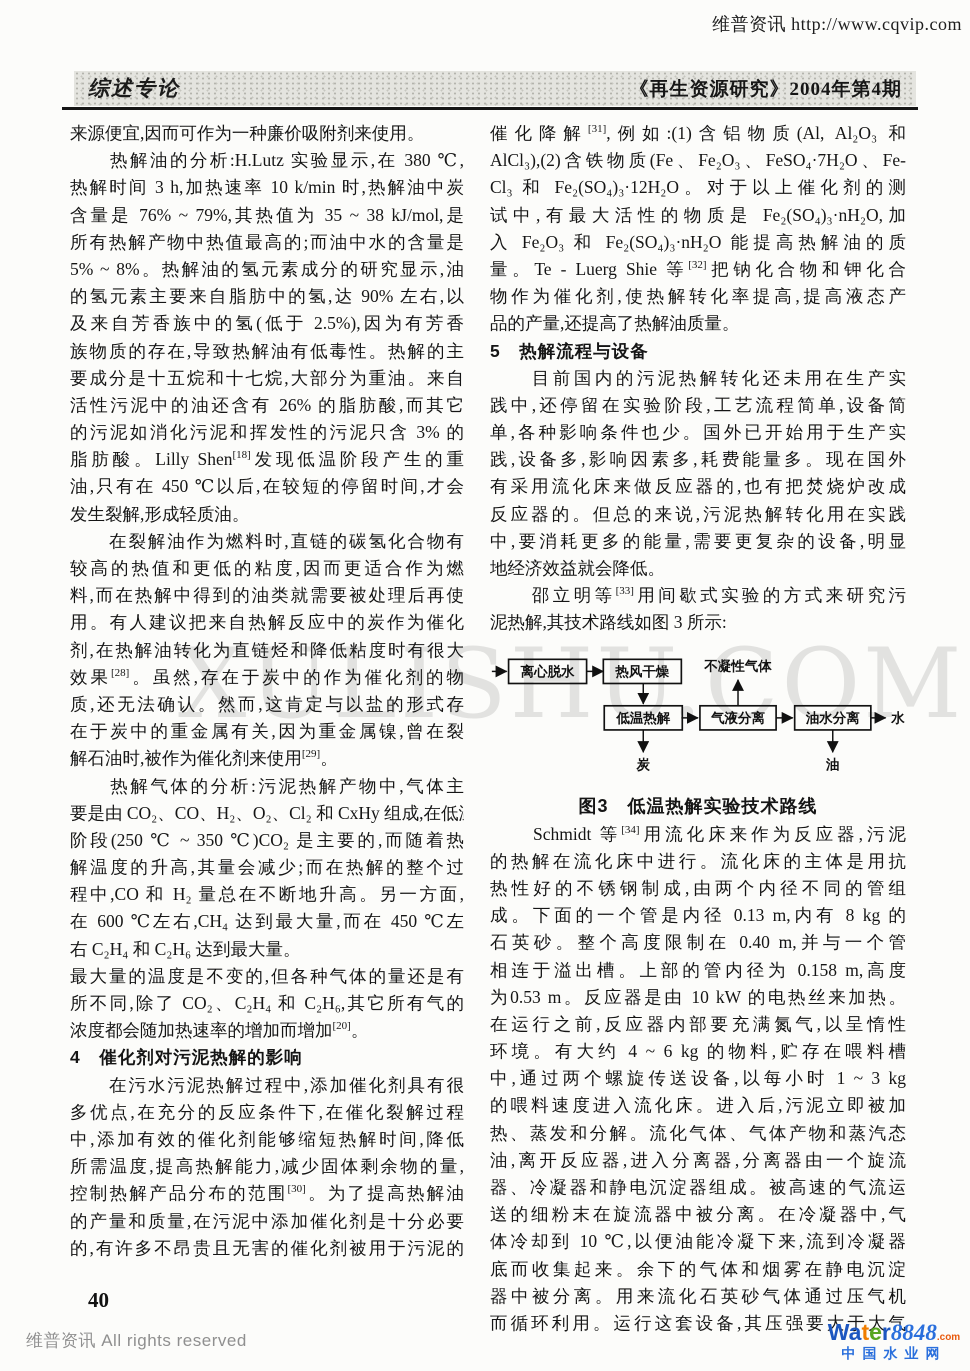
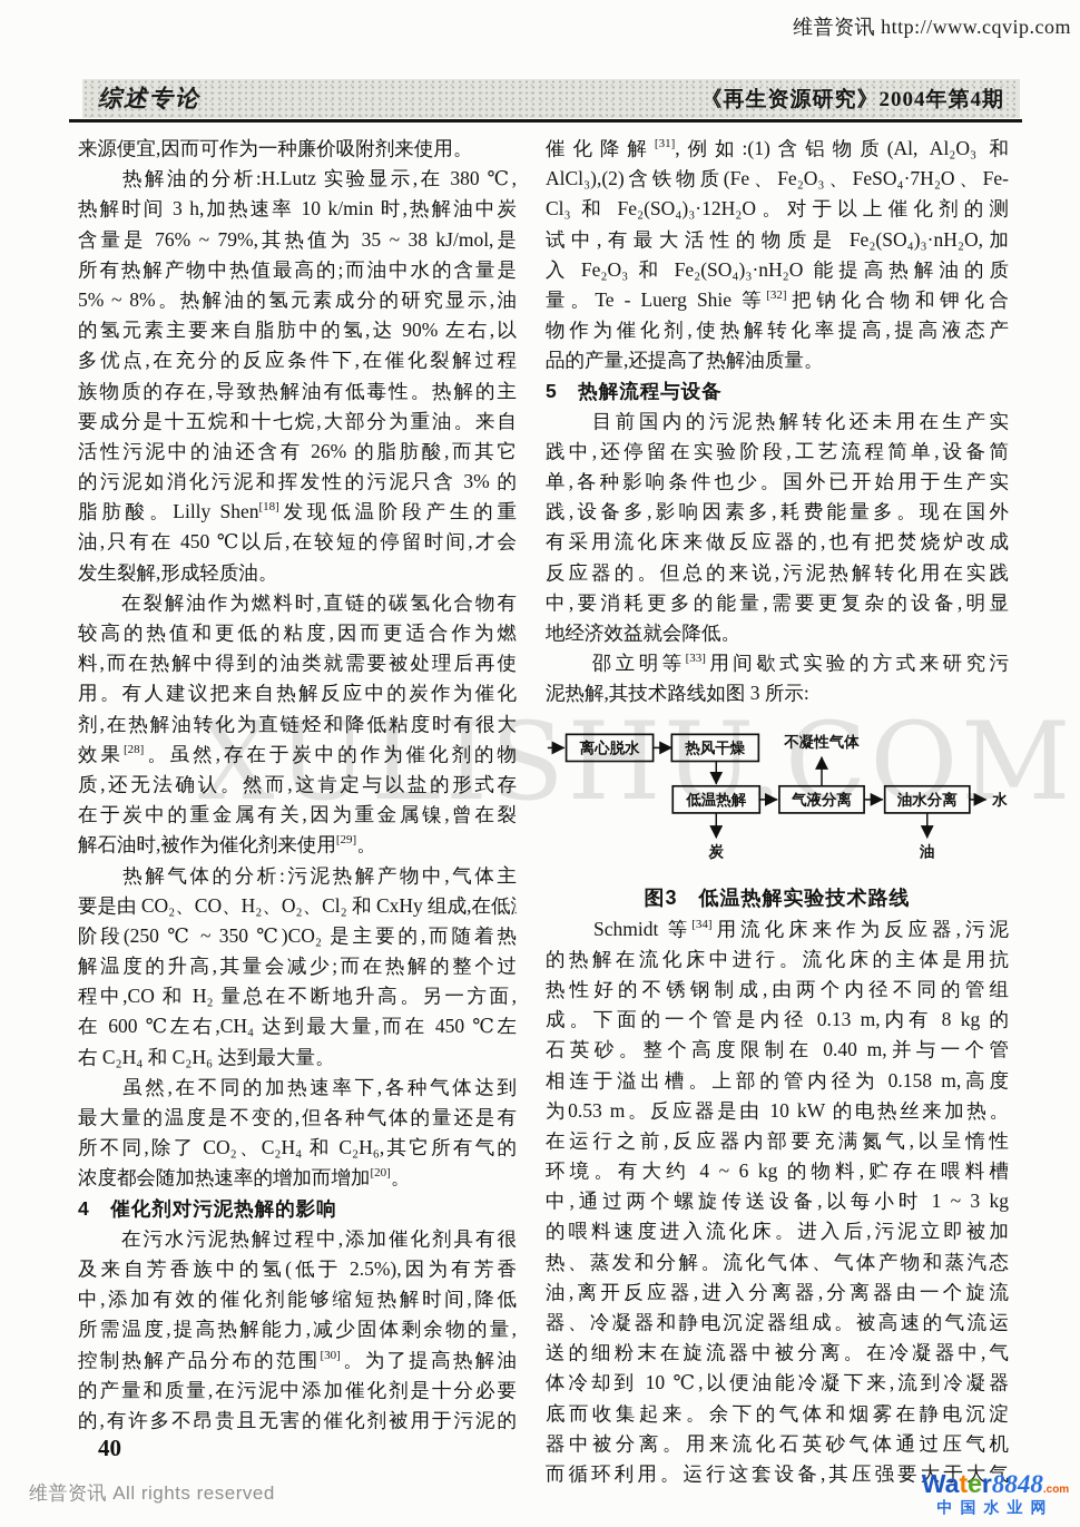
  维普资讯 http://www.cqvip.com
  综述专论
  《再生资源研究》2004年第4期
  XULISHU.COM
  来源便宜,因而可作为一种廉价吸附剂来使用。
  热解油的分析:H.Lutz 实验显示,在 380 ℃,
  热解时间 3 h,加热速率 10 k/min 时,热解油中炭
  含量是 76% ~ 79%,其热值为 35 ~ 38 kJ/mol,是
  所有热解产物中热值最高的;而油中水的含量是
  5% ~ 8%。热解油的氢元素成分的研究显示,油
  的氢元素主要来自脂肪中的氢,达 90% 左右,以
- 及来自芳香族中的氢(低于 2.5%),因为有芳香
+ 多优点,在充分的反应条件下,在催化裂解过程
  族物质的存在,导致热解油有低毒性。热解的主
  要成分是十五烷和十七烷,大部分为重油。来自
  活性污泥中的油还含有 26% 的脂肪酸,而其它
  的污泥如消化污泥和挥发性的污泥只含 3% 的
  脂肪酸。Lilly Shen[18]发现低温阶段产生的重
  油,只有在 450 ℃以后,在较短的停留时间,才会
  发生裂解,形成轻质油。
  在裂解油作为燃料时,直链的碳氢化合物有
  较高的热值和更低的粘度,因而更适合作为燃
  料,而在热解中得到的油类就需要被处理后再使
  用。有人建议把来自热解反应中的炭作为催化
  剂,在热解油转化为直链烃和降低粘度时有很大
  效果[28]。虽然,存在于炭中的作为催化剂的物
  质,还无法确认。然而,这肯定与以盐的形式存
  在于炭中的重金属有关,因为重金属镍,曾在裂
  解石油时,被作为催化剂来使用[29]。
  热解气体的分析:污泥热解产物中,气体主
  要是由 CO₂、CO、H₂、O₂、Cl₂ 和 CxHy 组成,在低
  阶段(250 ℃ ~ 350 ℃)CO₂ 是主要的,而随着热
  解温度的升高,其量会减少;而在热解的整个过
  程中,CO 和 H₂ 量总在不断地升高。另一方面,
  在 600 ℃左右,CH₄ 达到最大量,而在 450 ℃左
  右 C₂H₄ 和 C₂H₆ 达到最大量。
+ 虽然,在不同的加热速率下,各种气体达到
  最大量的温度是不变的,但各种气体的量还是有
  所不同,除了 CO₂、C₂H₄ 和 C₂H₆,其它所有气的
  浓度都会随加热速率的增加而增加[20]。
  4 催化剂对污泥热解的影响
  在污水污泥热解过程中,添加催化剂具有很
- 多优点,在充分的反应条件下,在催化裂解过程
+ 及来自芳香族中的氢(低于 2.5%),因为有芳香
  中,添加有效的催化剂能够缩短热解时间,降低
  所需温度,提高热解能力,减少固体剩余物的量,
  控制热解产品分布的范围[30]。为了提高热解油
  的产量和质量,在污泥中添加催化剂是十分必要
  的,有许多不昂贵且无害的催化剂被用于污泥的
  催化降解[31],例如:(1)含铝物质(Al, Al₂O₃ 和
  AlCl₃),(2)含铁物质(Fe、Fe₂O₃、FeSO₄·7H₂O、Fe-
  Cl₃ 和 Fe₂(SO₄)₃·12H₂O。对于以上催化剂的测
  试中,有最大活性的物质是 Fe₂(SO₄)₃·nH₂O,加
  入 Fe₂O₃ 和 Fe₂(SO₄)₃·nH₂O 能提高热解油的质
  量。Te - Luerg Shie 等[32]把钠化合物和钾化合
  物作为催化剂,使热解转化率提高,提高液态产
  品的产量,还提高了热解油质量。
  5 热解流程与设备
  目前国内的污泥热解转化还未用在生产实
  践中,还停留在实验阶段,工艺流程简单,设备简
  单,各种影响条件也少。国外已开始用于生产实
  践,设备多,影响因素多,耗费能量多。现在国外
  有采用流化床来做反应器的,也有把焚烧炉改成
  反应器的。但总的来说,污泥热解转化用在实践
  中,要消耗更多的能量,需要更复杂的设备,明显
  地经济效益就会降低。
  邵立明等[33]用间歇式实验的方式来研究污
  泥热解,其技术路线如图 3 所示:
  离心脱水
  热风干燥
  低温热解
  气液分离
  油水分离
  不凝性气体
  水
  炭
  油
  图3 低温热解实验技术路线
  Schmidt 等[34]用流化床来作为反应器,污泥
  的热解在流化床中进行。流化床的主体是用抗
  热性好的不锈钢制成,由两个内径不同的管组
  成。下面的一个管是内径 0.13 m,内有 8 kg 的
  石英砂。整个高度限制在 0.40 m,并与一个管
  相连于溢出槽。上部的管内径为 0.158 m,高度
  为0.53 m。反应器是由 10 kW 的电热丝来加热。
  在运行之前,反应器内部要充满氮气,以呈惰性
  环境。有大约 4 ~ 6 kg 的物料,贮存在喂料槽
  中,通过两个螺旋传送设备,以每小时 1 ~ 3 kg
  的喂料速度进入流化床。进入后,污泥立即被加
  热、蒸发和分解。流化气体、气体产物和蒸汽态
  油,离开反应器,进入分离器,分离器由一个旋流
  器、冷凝器和静电沉淀器组成。被高速的气流运
  送的细粉末在旋流器中被分离。在冷凝器中,气
  体冷却到 10 ℃,以便油能冷凝下来,流到冷凝器
  底而收集起来。余下的气体和烟雾在静电沉淀
  器中被分离。用来流化石英砂气体通过压气机
  而循环利用。运行这套设备,其压强要大于大气
  40
  维普资讯 All rights reserved
  Water8848.com
  中国水业网
